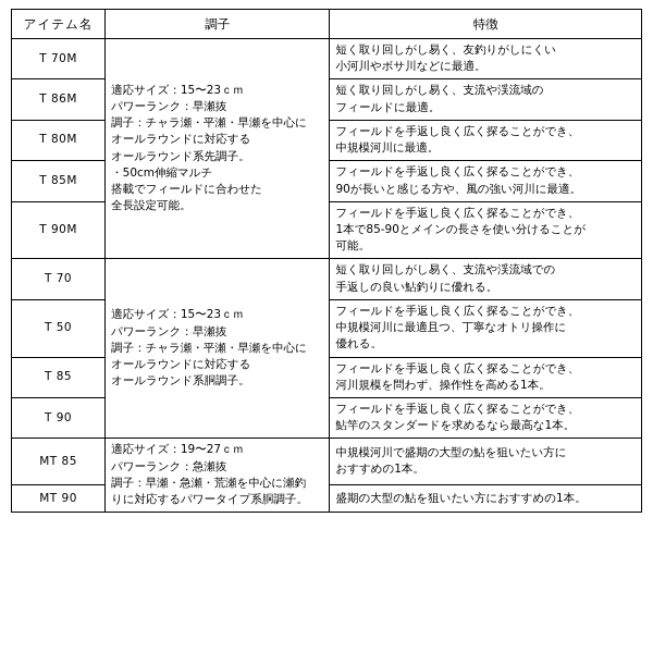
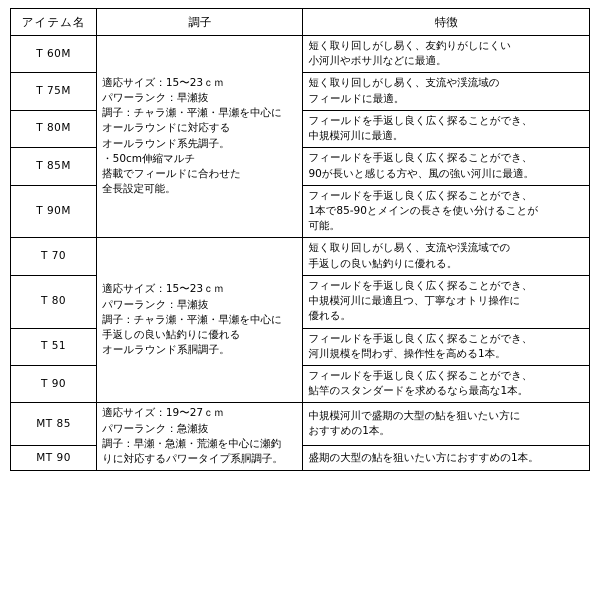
  アイテム名	調子	特徴
- T 70M	適応サイズ：15〜23ｃｍ パワーランク：早瀬抜 調子：チャラ瀬・平瀬・早瀬を中心に オールラウンドに対応する オールラウンド系先調子。 ・50cm伸縮マルチ 搭載でフィールドに合わせた 全長設定可能。	短く取り回しがし易く、友釣りがしにくい 小河川やボサ川などに最適。
+ T 60M	適応サイズ：15〜23ｃｍ パワーランク：早瀬抜 調子：チャラ瀬・平瀬・早瀬を中心に オールラウンドに対応する オールラウンド系先調子。 ・50cm伸縮マルチ 搭載でフィールドに合わせた 全長設定可能。	短く取り回しがし易く、友釣りがしにくい 小河川やボサ川などに最適。
- T 86M	短く取り回しがし易く、支流や渓流域の フィールドに最適。
+ T 75M	短く取り回しがし易く、支流や渓流域の フィールドに最適。
  T 80M	フィールドを手返し良く広く探ることができ、 中規模河川に最適。
  T 85M	フィールドを手返し良く広く探ることができ、 90が長いと感じる方や、風の強い河川に最適。
  T 90M	フィールドを手返し良く広く探ることができ、 1本で85-90とメインの長さを使い分けることが 可能。
- T 70	適応サイズ：15〜23ｃｍ パワーランク：早瀬抜 調子：チャラ瀬・平瀬・早瀬を中心に オールラウンドに対応する オールラウンド系胴調子。	短く取り回しがし易く、支流や渓流域での 手返しの良い鮎釣りに優れる。
+ T 70	適応サイズ：15〜23ｃｍ パワーランク：早瀬抜 調子：チャラ瀬・平瀬・早瀬を中心に 手返しの良い鮎釣りに優れる オールラウンド系胴調子。	短く取り回しがし易く、支流や渓流域での 手返しの良い鮎釣りに優れる。
- T 50	フィールドを手返し良く広く探ることができ、 中規模河川に最適且つ、丁寧なオトリ操作に 優れる。
+ T 80	フィールドを手返し良く広く探ることができ、 中規模河川に最適且つ、丁寧なオトリ操作に 優れる。
- T 85	フィールドを手返し良く広く探ることができ、 河川規模を問わず、操作性を高める1本。
+ T 51	フィールドを手返し良く広く探ることができ、 河川規模を問わず、操作性を高める1本。
  T 90	フィールドを手返し良く広く探ることができ、 鮎竿のスタンダードを求めるなら最高な1本。
  MT 85	適応サイズ：19〜27ｃｍ パワーランク：急瀬抜 調子：早瀬・急瀬・荒瀬を中心に瀬釣 りに対応するパワータイプ系胴調子。	中規模河川で盛期の大型の鮎を狙いたい方に おすすめの1本。
  MT 90	盛期の大型の鮎を狙いたい方におすすめの1本。
